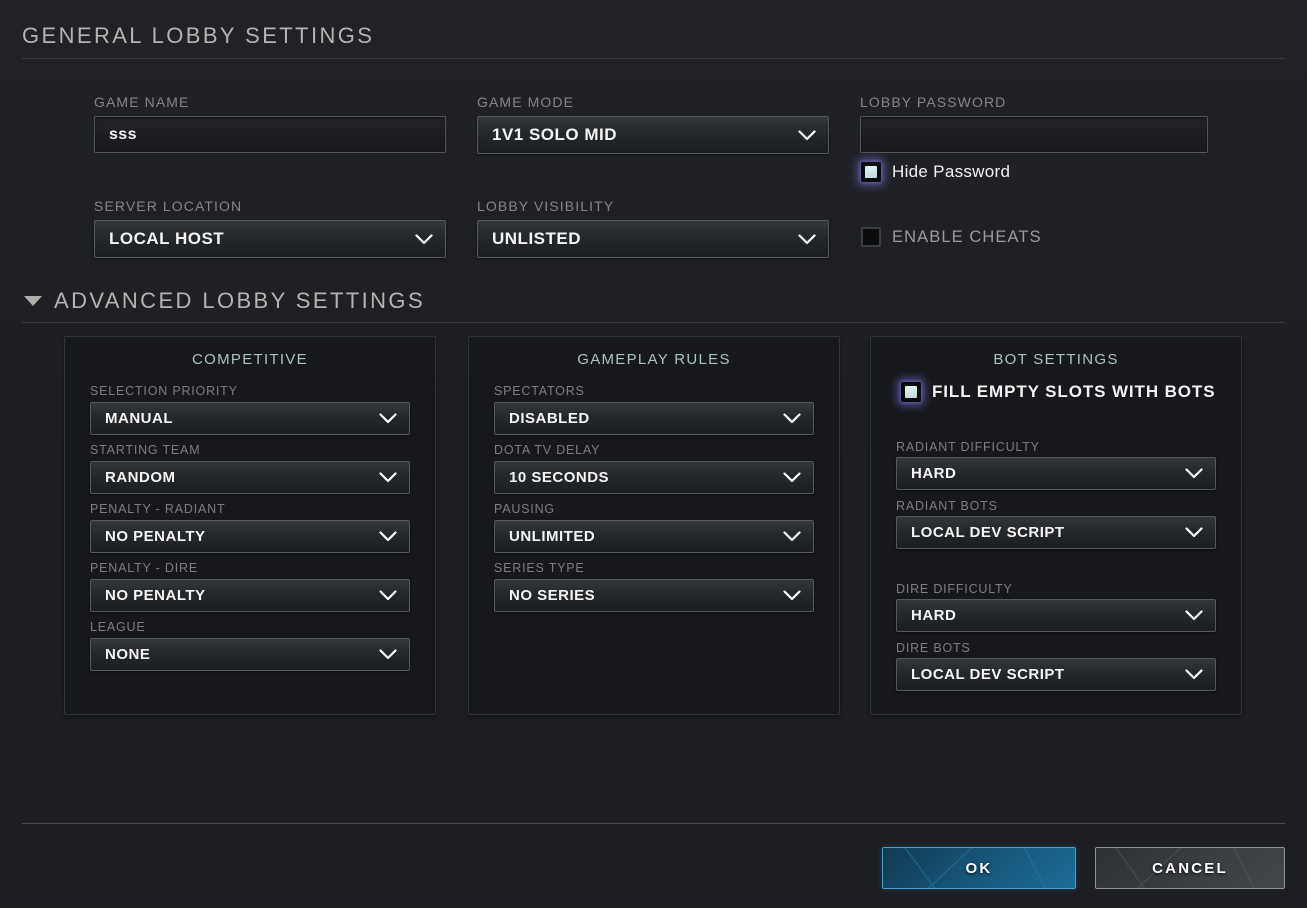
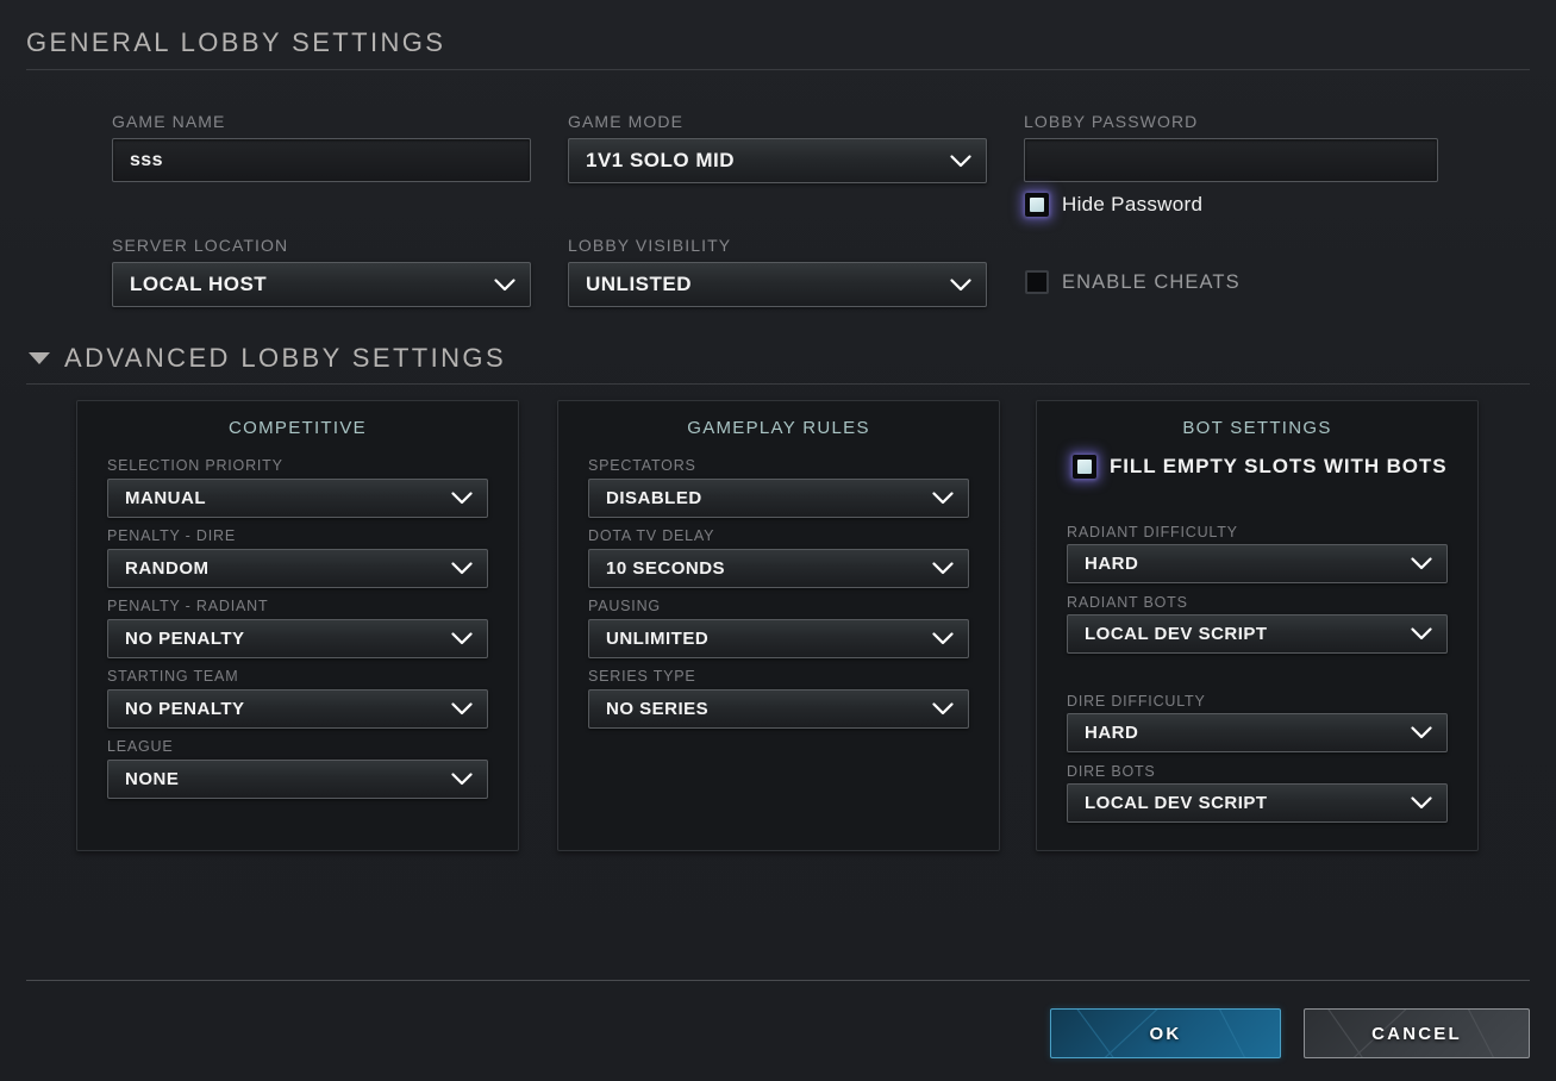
  GENERAL LOBBY SETTINGS
  GAME NAME
  sss
  GAME MODE
  1V1 SOLO MID
  LOBBY PASSWORD
  Hide Password
  SERVER LOCATION
  LOCAL HOST
  LOBBY VISIBILITY
  UNLISTED
  ENABLE CHEATS
  ADVANCED LOBBY SETTINGS
  COMPETITIVE
  SELECTION PRIORITY
  MANUAL
- STARTING TEAM
+ PENALTY - DIRE
  RANDOM
  PENALTY - RADIANT
  NO PENALTY
- PENALTY - DIRE
+ STARTING TEAM
  NO PENALTY
  LEAGUE
  NONE
  GAMEPLAY RULES
  SPECTATORS
  DISABLED
  DOTA TV DELAY
  10 SECONDS
  PAUSING
  UNLIMITED
  SERIES TYPE
  NO SERIES
  BOT SETTINGS
  FILL EMPTY SLOTS WITH BOTS
  RADIANT DIFFICULTY
  HARD
  RADIANT BOTS
  LOCAL DEV SCRIPT
  DIRE DIFFICULTY
  HARD
  DIRE BOTS
  LOCAL DEV SCRIPT
  OK
  CANCEL
